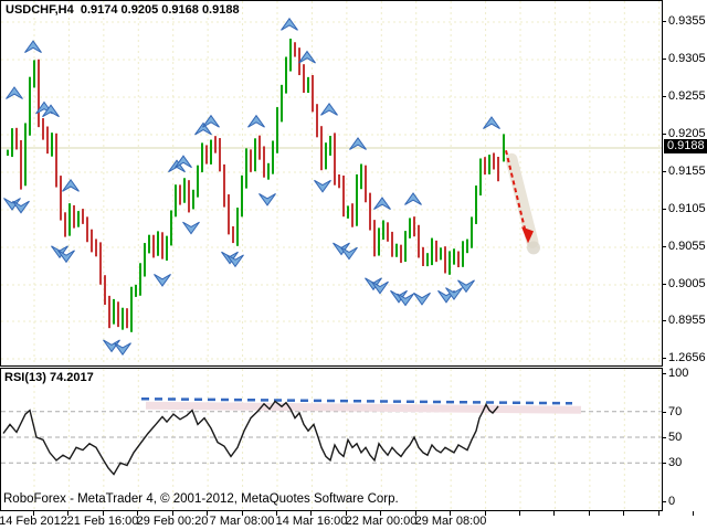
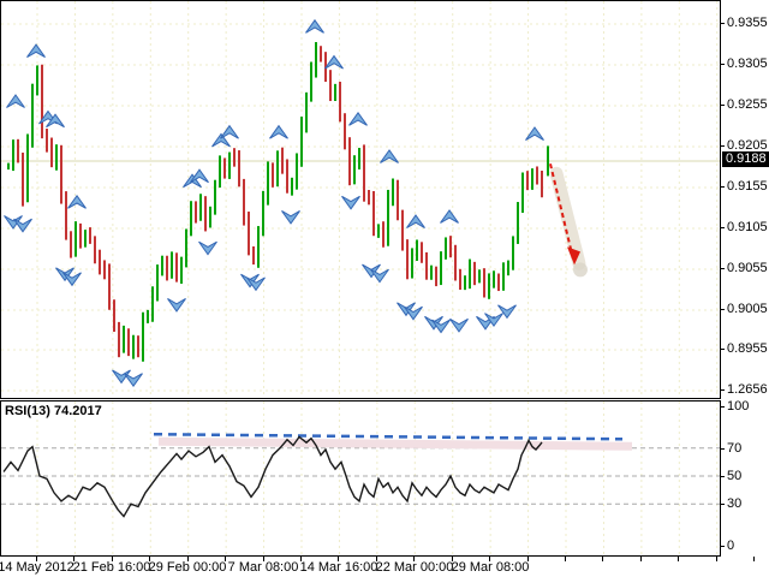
- USDCHF,H4 0.9174 0.9205 0.9168 0.9188
  RSI(13) 74.2017
- RoboForex - MetaTrader 4, © 2001-2012, MetaQuotes Software Corp.
  0.9355
  0.9305
  0.9255
  0.9205
  0.9155
  0.9105
  0.9055
  0.9005
  0.8955
  1.2656
  100
  70
  50
  30
  0
  0.9188
- 14 Feb 2012
+ 14 May 2012
  21 Feb 16:00
- 29 Feb 00:20
+ 29 Feb 00:00
  7 Mar 08:00
  14 Mar 16:00
  22 Mar 00:00
  29 Mar 08:00
